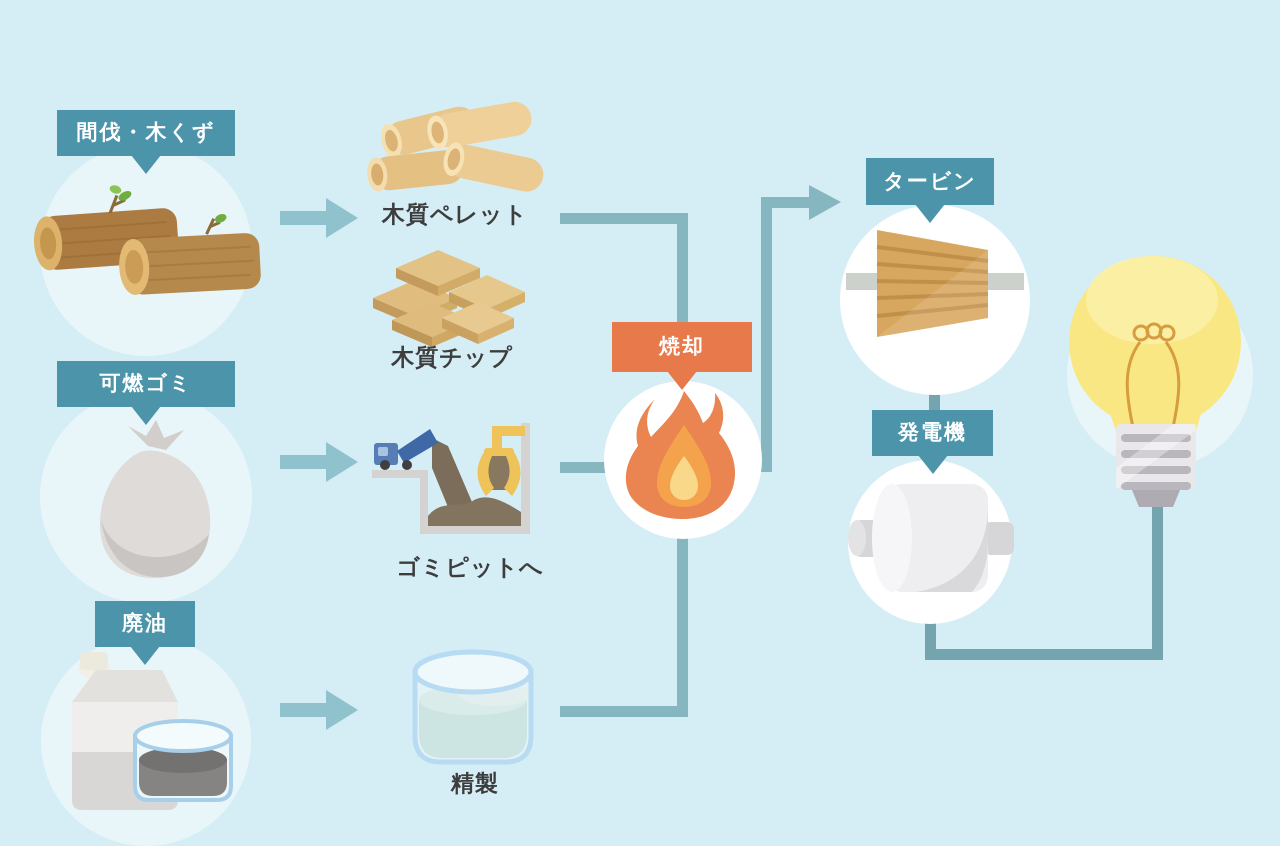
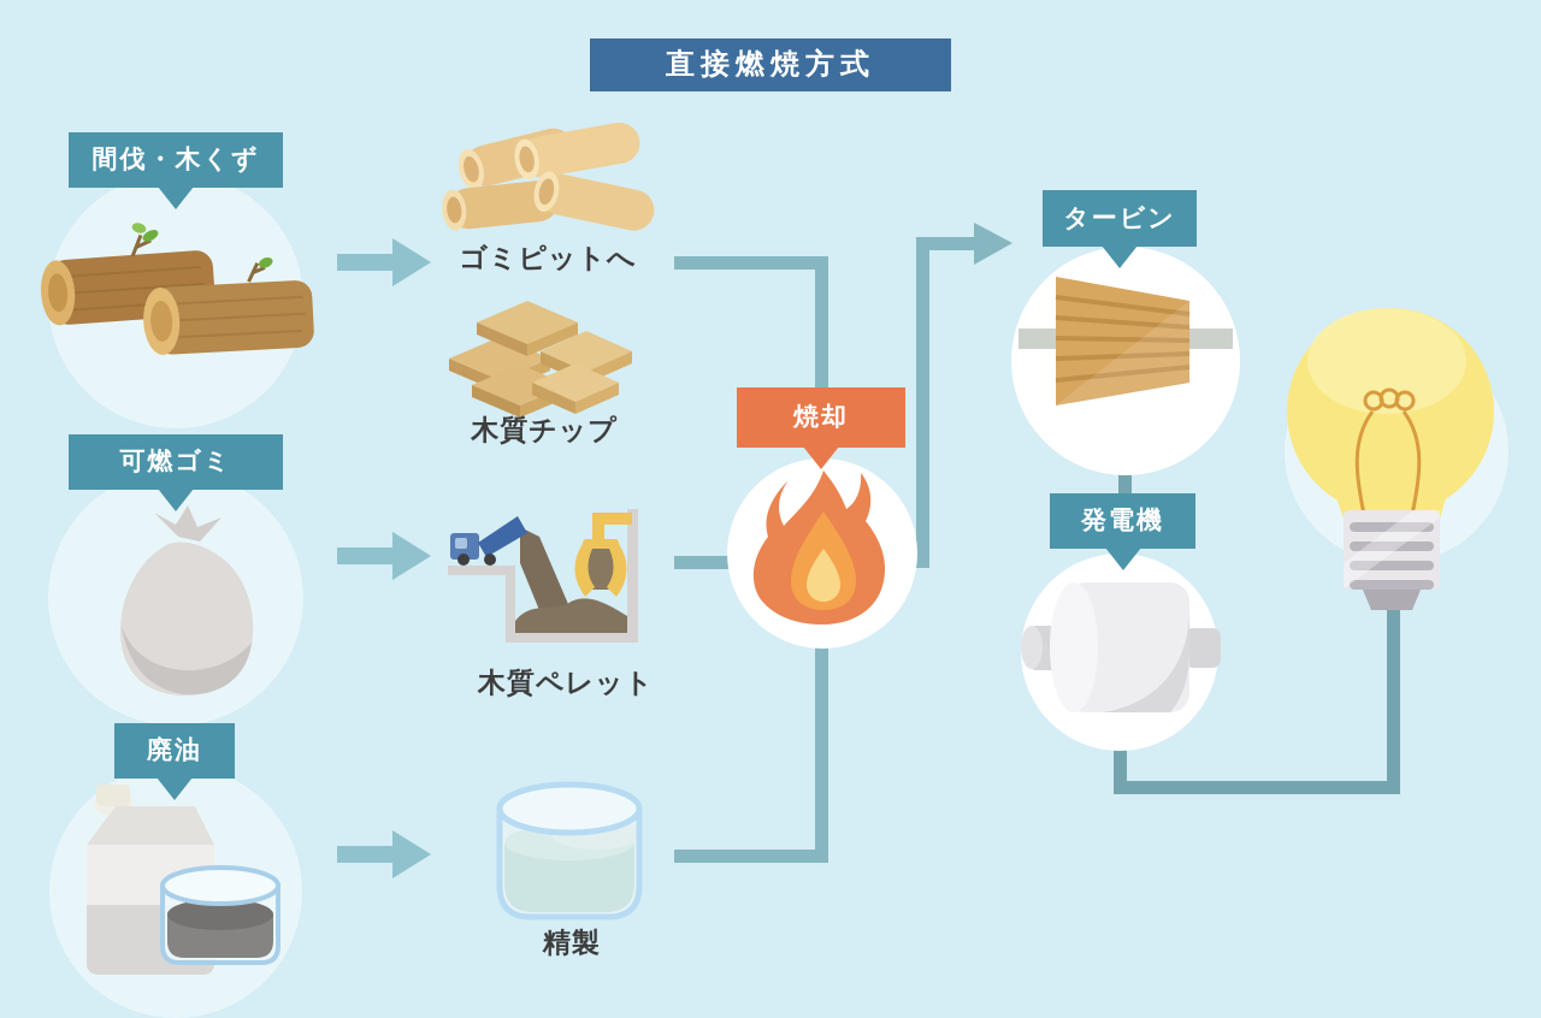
+ 直接燃焼方式
  間伐・木くず
  可燃ゴミ
  廃油
  焼却
  タービン
  発電機
- 木質ペレット
+ ゴミピットへ
  木質チップ
- ゴミピットへ
+ 木質ペレット
  精製
